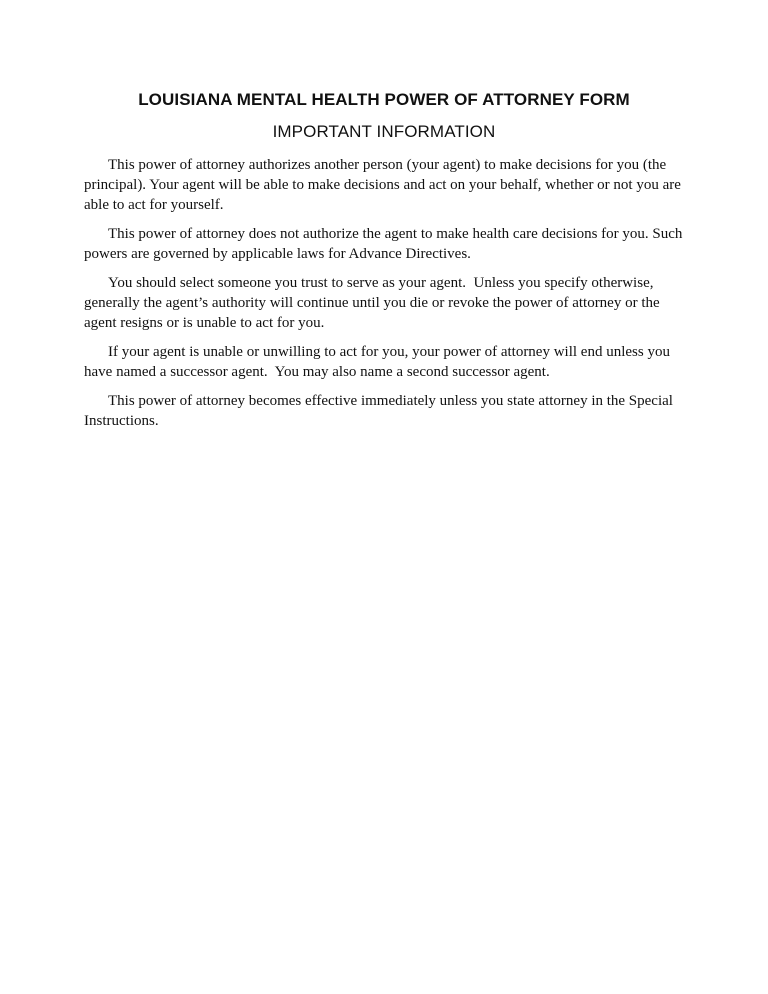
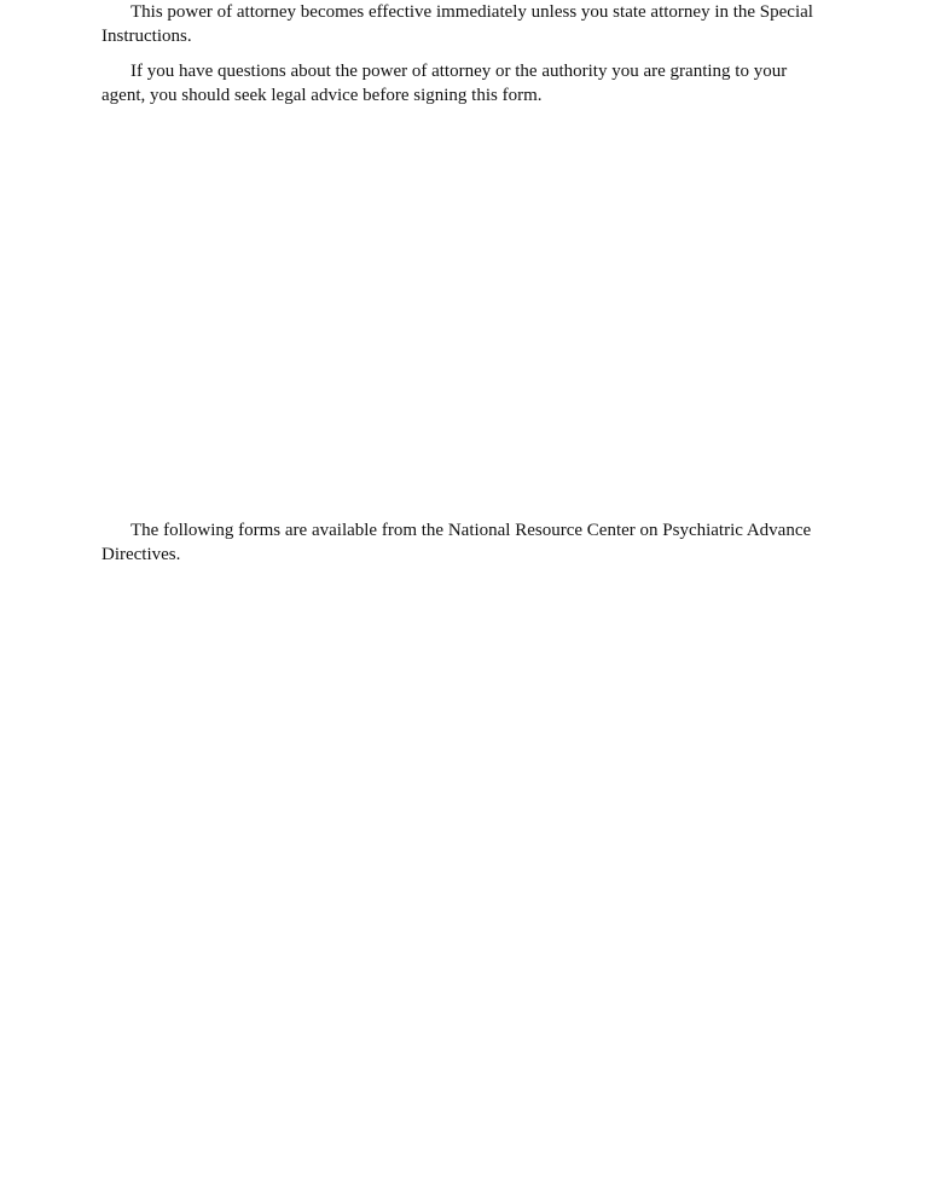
- LOUISIANA MENTAL HEALTH POWER OF ATTORNEY FORM
- IMPORTANT INFORMATION
- This power of attorney authorizes another person (your agent) to make decisions for you (the principal). Your agent will be able to make decisions and act on your behalf, whether or not you are able to act for yourself.
- This power of attorney does not authorize the agent to make health care decisions for you. Such powers are governed by applicable laws for Advance Directives.
- You should select someone you trust to serve as your agent. Unless you specify otherwise, generally the agent’s authority will continue until you die or revoke the power of attorney or the agent resigns or is unable to act for you.
- If your agent is unable or unwilling to act for you, your power of attorney will end unless you have named a successor agent. You may also name a second successor agent.
  This power of attorney becomes effective immediately unless you state attorney in the Special Instructions.
+ If you have questions about the power of attorney or the authority you are granting to your agent, you should seek legal advice before signing this form.
+ The following forms are available from the National Resource Center on Psychiatric Advance Directives.
